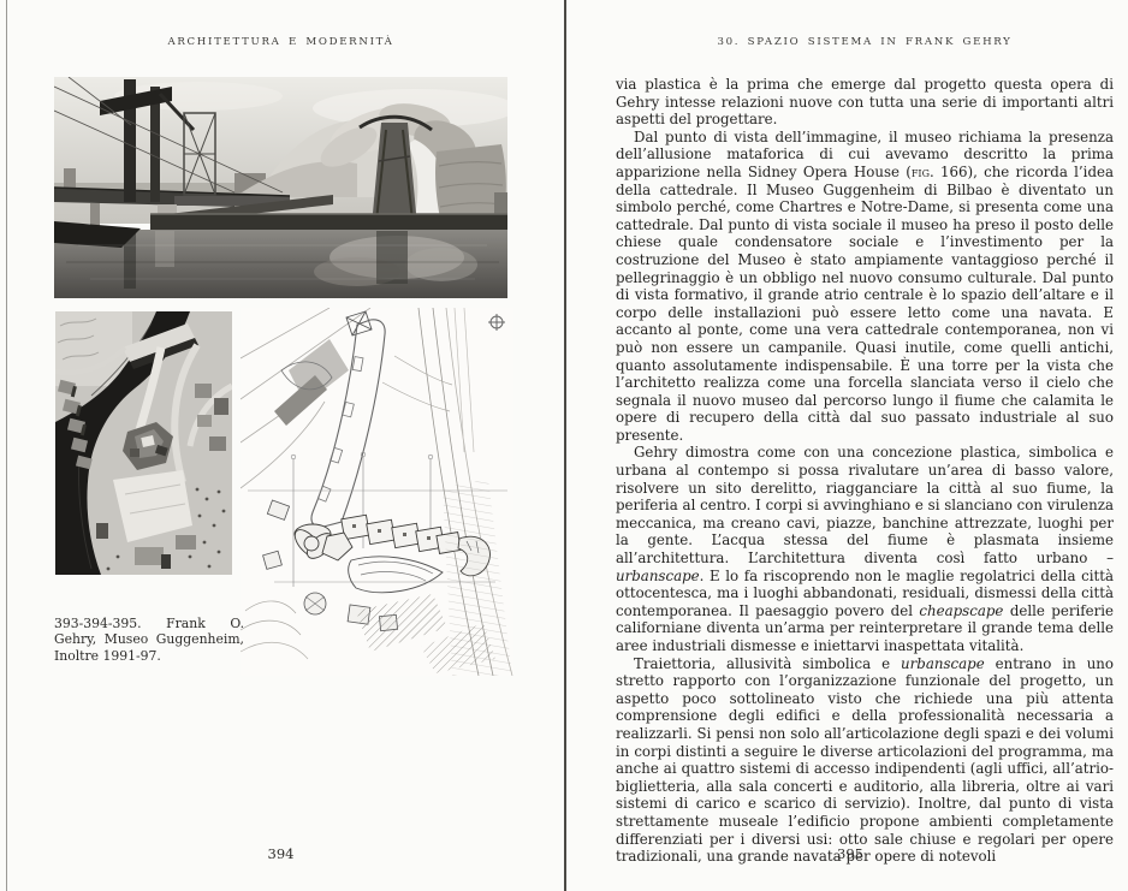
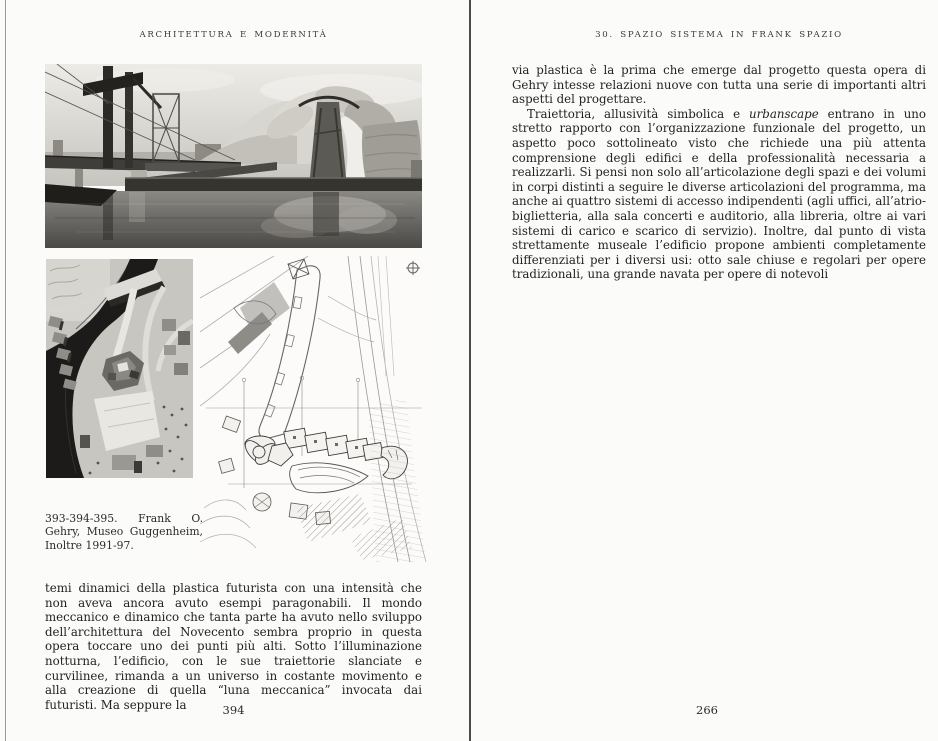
  ARCHITETTURA E MODERNITÀ
  393-394-395. Frank O. Gehry, Museo Guggenheim, Inoltre 1991-97.
+ temi dinamici della plastica futurista con una intensità che non aveva ancora avuto esempi paragonabili. Il mondo meccanico e dinamico che tanta parte ha avuto nello sviluppo dell’architettura del Novecento sembra proprio in questa opera toccare uno dei punti più alti. Sotto l’illuminazione notturna, l’edificio, con le sue traiettorie slanciate e curvilinee, rimanda a un universo in costante movimento e alla creazione di quella “luna meccanica” invocata dai futuristi. Ma seppure la
  394
- 30. SPAZIO SISTEMA IN FRANK GEHRY
+ 30. SPAZIO SISTEMA IN FRANK SPAZIO
  via plastica è la prima che emerge dal progetto questa opera di Gehry intesse relazioni nuove con tutta una serie di importanti altri aspetti del progettare.
- Dal punto di vista dell’immagine, il museo richiama la presenza dell’allusione mataforica di cui avevamo descritto la prima apparizione nella Sidney Opera House (fig. 166), che ricorda l’idea della cattedrale. Il Museo Guggenheim di Bilbao è diventato un simbolo perché, come Chartres e Notre-Dame, si presenta come una cattedrale. Dal punto di vista sociale il museo ha preso il posto delle chiese quale condensatore sociale e l’investimento per la costruzione del Museo è stato ampiamente vantaggioso perché il pellegrinaggio è un obbligo nel nuovo consumo culturale. Dal punto di vista formativo, il grande atrio centrale è lo spazio dell’altare e il corpo delle installazioni può essere letto come una navata. E accanto al ponte, come una vera cattedrale contemporanea, non vi può non essere un campanile. Quasi inutile, come quelli antichi, quanto assolutamente indispensabile. È una torre per la vista che l’architetto realizza come una forcella slanciata verso il cielo che segnala il nuovo museo dal percorso lungo il fiume che calamita le opere di recupero della città dal suo passato industriale al suo presente.
- Gehry dimostra come con una concezione plastica, simbolica e urbana al contempo si possa rivalutare un’area di basso valore, risolvere un sito derelitto, riagganciare la città al suo fiume, la periferia al centro. I corpi si avvinghiano e si slanciano con virulenza meccanica, ma creano cavi, piazze, banchine attrezzate, luoghi per la gente. L’acqua stessa del fiume è plasmata insieme all’architettura. L’architettura diventa così fatto urbano – urbanscape. E lo fa riscoprendo non le maglie regolatrici della città ottocentesca, ma i luoghi abbandonati, residuali, dismessi della città contemporanea. Il paesaggio povero del cheapscape delle periferie californiane diventa un’arma per reinterpretare il grande tema delle aree industriali dismesse e iniettarvi inaspettata vitalità.
  Traiettoria, allusività simbolica e urbanscape entrano in uno stretto rapporto con l’organizzazione funzionale del progetto, un aspetto poco sottolineato visto che richiede una più attenta comprensione degli edifici e della professionalità necessaria a realizzarli. Si pensi non solo all’articolazione degli spazi e dei volumi in corpi distinti a seguire le diverse articolazioni del programma, ma anche ai quattro sistemi di accesso indipendenti (agli uffici, all’atrio-biglietteria, alla sala concerti e auditorio, alla libreria, oltre ai vari sistemi di carico e scarico di servizio). Inoltre, dal punto di vista strettamente museale l’edificio propone ambienti completamente differenziati per i diversi usi: otto sale chiuse e regolari per opere tradizionali, una grande navata per opere di notevoli
- 395
+ 266
